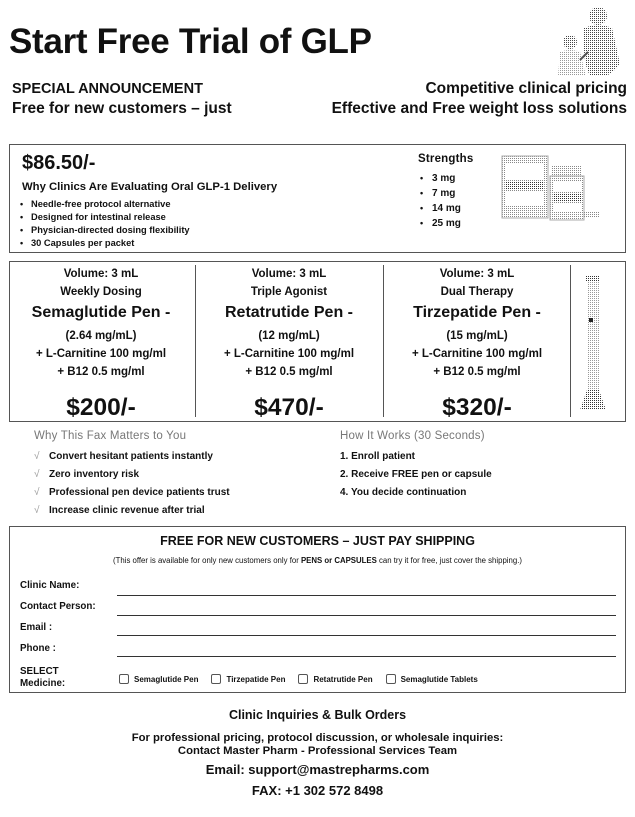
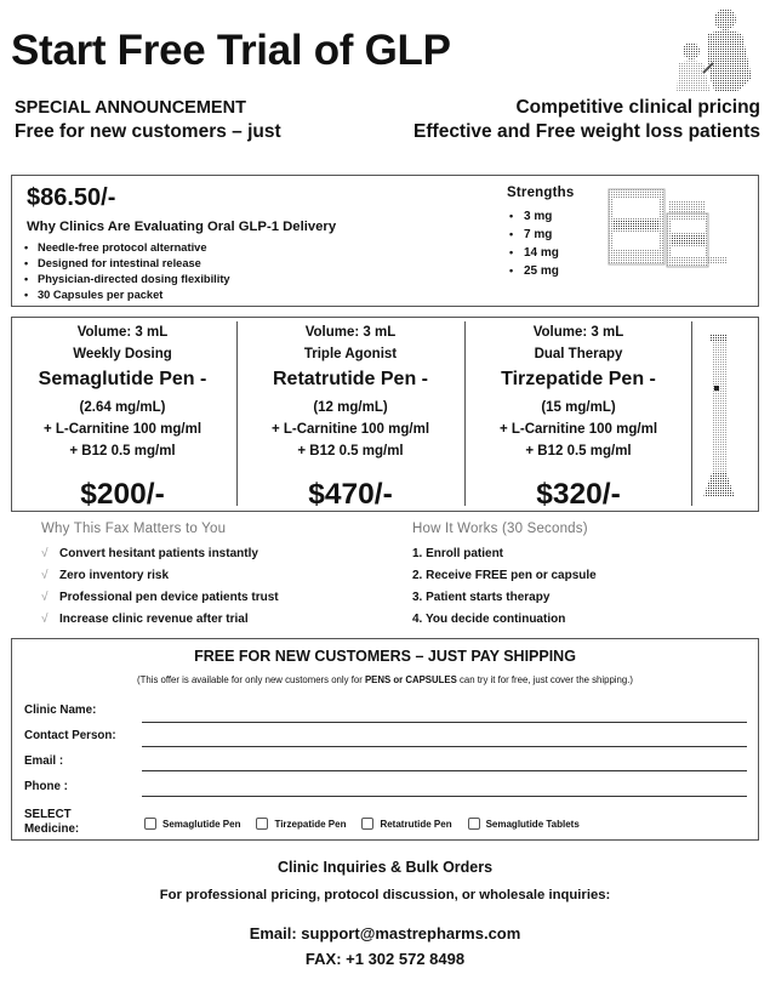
  Start Free Trial of GLP
  SPECIAL ANNOUNCEMENT
  Free for new customers – just
  Competitive clinical pricing
- Effective and Free weight loss solutions
+ Effective and Free weight loss patients
  $86.50/-
  Why Clinics Are Evaluating Oral GLP-1 Delivery
  Needle-free protocol alternative
  Designed for intestinal release
  Physician-directed dosing flexibility
  30 Capsules per packet
  Strengths
  3 mg
  7 mg
  14 mg
  25 mg
  Volume: 3 mL
  Weekly Dosing
  Semaglutide Pen -
  (2.64 mg/mL)
  + L-Carnitine 100 mg/ml
  + B12 0.5 mg/ml
  $200/-
  Volume: 3 mL
  Triple Agonist
  Retatrutide Pen -
  (12 mg/mL)
  + L-Carnitine 100 mg/ml
  + B12 0.5 mg/ml
  $470/-
  Volume: 3 mL
  Dual Therapy
  Tirzepatide Pen -
  (15 mg/mL)
  + L-Carnitine 100 mg/ml
  + B12 0.5 mg/ml
  $320/-
  Why This Fax Matters to You
  √ Convert hesitant patients instantly
  √ Zero inventory risk
  √ Professional pen device patients trust
  √ Increase clinic revenue after trial
  How It Works (30 Seconds)
  1. Enroll patient
  2. Receive FREE pen or capsule
+ 3. Patient starts therapy
  4. You decide continuation
  FREE FOR NEW CUSTOMERS – JUST PAY SHIPPING
  (This offer is available for only new customers only for PENS or CAPSULES can try it for free, just cover the shipping.)
  Clinic Name:
  Contact Person:
  Email :
  Phone :
  SELECT
  Medicine:
  Semaglutide Pen
  Tirzepatide Pen
  Retatrutide Pen
  Semaglutide Tablets
  Clinic Inquiries & Bulk Orders
  For professional pricing, protocol discussion, or wholesale inquiries:
- Contact Master Pharm - Professional Services Team
  Email: support@mastrepharms.com
  FAX: +1 302 572 8498
